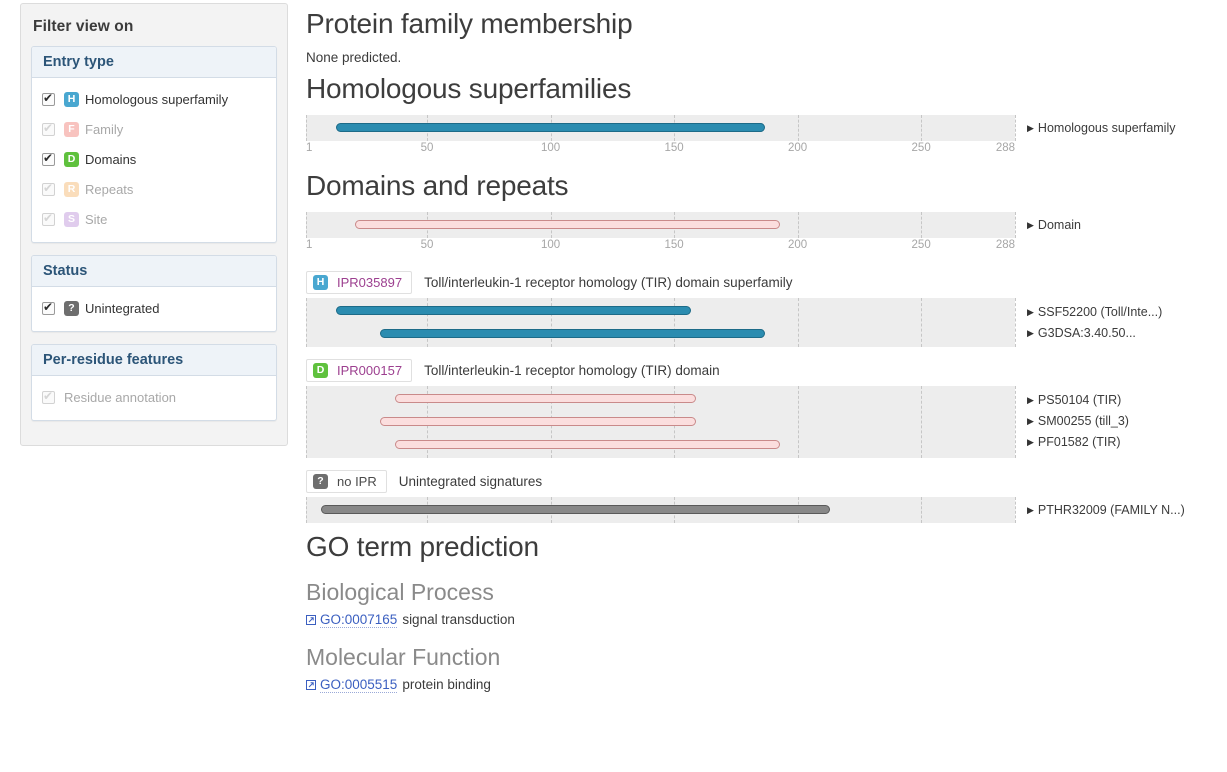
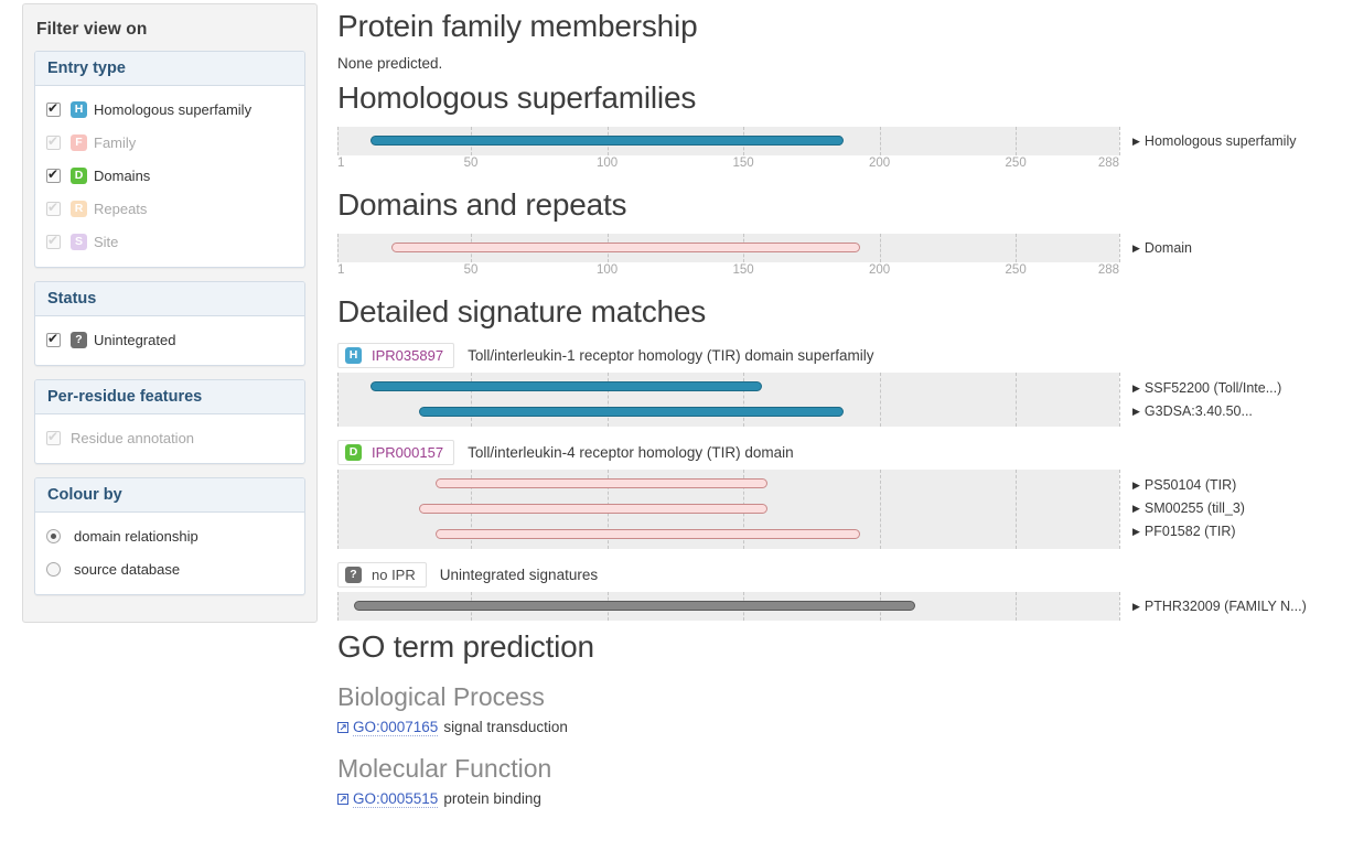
  Filter view on
  Entry type
  H
  Homologous superfamily
  F
  Family
  D
  Domains
  R
  Repeats
  S
  Site
  Status
  ?
  Unintegrated
  Per-residue features
  Residue annotation
+ Colour by
+ domain relationship
+ source database
  Protein family membership
  None predicted.
  Homologous superfamilies
  ▶ Homologous superfamily
  1
  50
  100
  150
  200
  250
  288
  Domains and repeats
  ▶ Domain
  1
  50
  100
  150
  200
  250
  288
+ Detailed signature matches
  H
  IPR035897
  Toll/interleukin-1 receptor homology (TIR) domain superfamily
  ▶ SSF52200 (Toll/Inte...)
  ▶ G3DSA:3.40.50...
  D
  IPR000157
- Toll/interleukin-1 receptor homology (TIR) domain
+ Toll/interleukin-4 receptor homology (TIR) domain
  ▶ PS50104 (TIR)
  ▶ SM00255 (till_3)
  ▶ PF01582 (TIR)
  ?
  no IPR
  Unintegrated signatures
  ▶ PTHR32009 (FAMILY N...)
  GO term prediction
  Biological Process
  GO:0007165
  signal transduction
  Molecular Function
  GO:0005515
  protein binding
